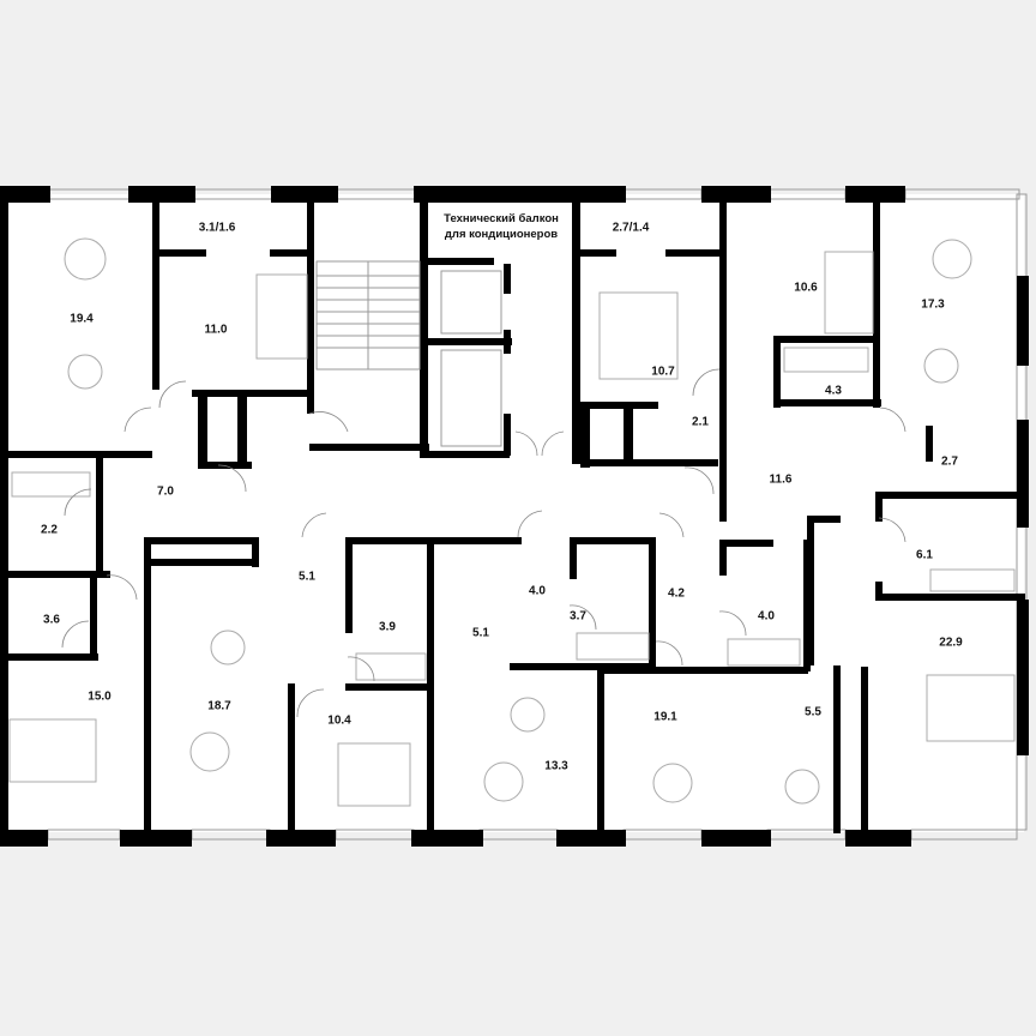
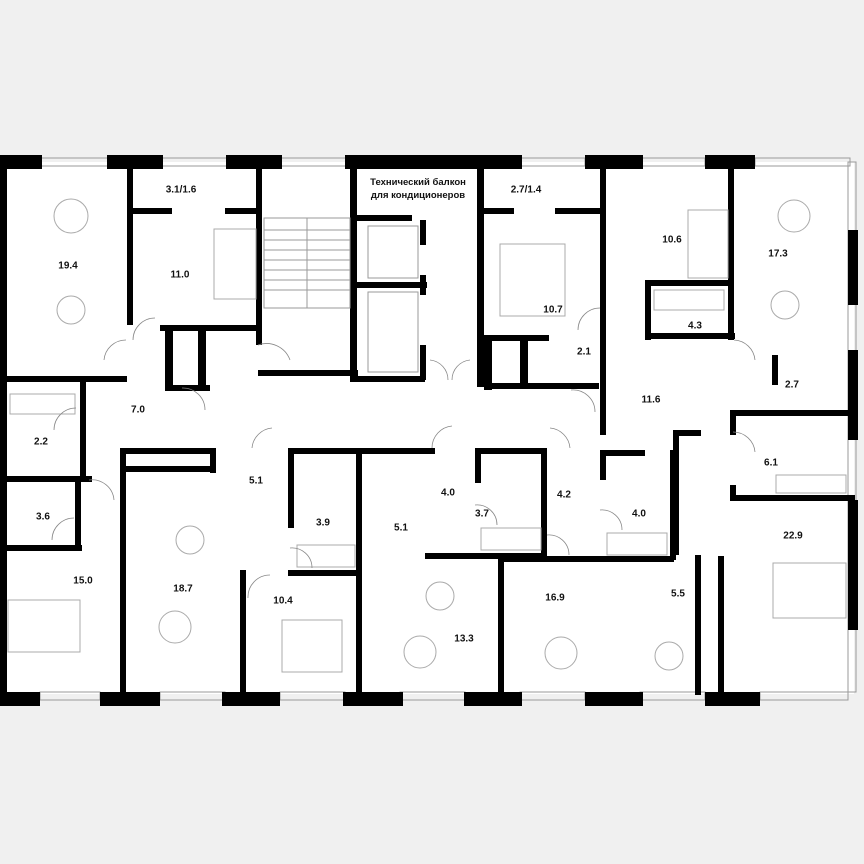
  Технический балкон
  для кондиционеров
  19.4
  3.1/1.6
  11.0
  2.7/1.4
  10.7
  2.1
  10.6
  17.3
  4.3
  2.7
  11.6
  7.0
  2.2
  3.6
  15.0
  18.7
  5.1
  10.4
  3.9
  5.1
  4.0
  3.7
  4.2
  4.0
  6.1
  22.9
- 19.1
+ 16.9
  5.5
  13.3
